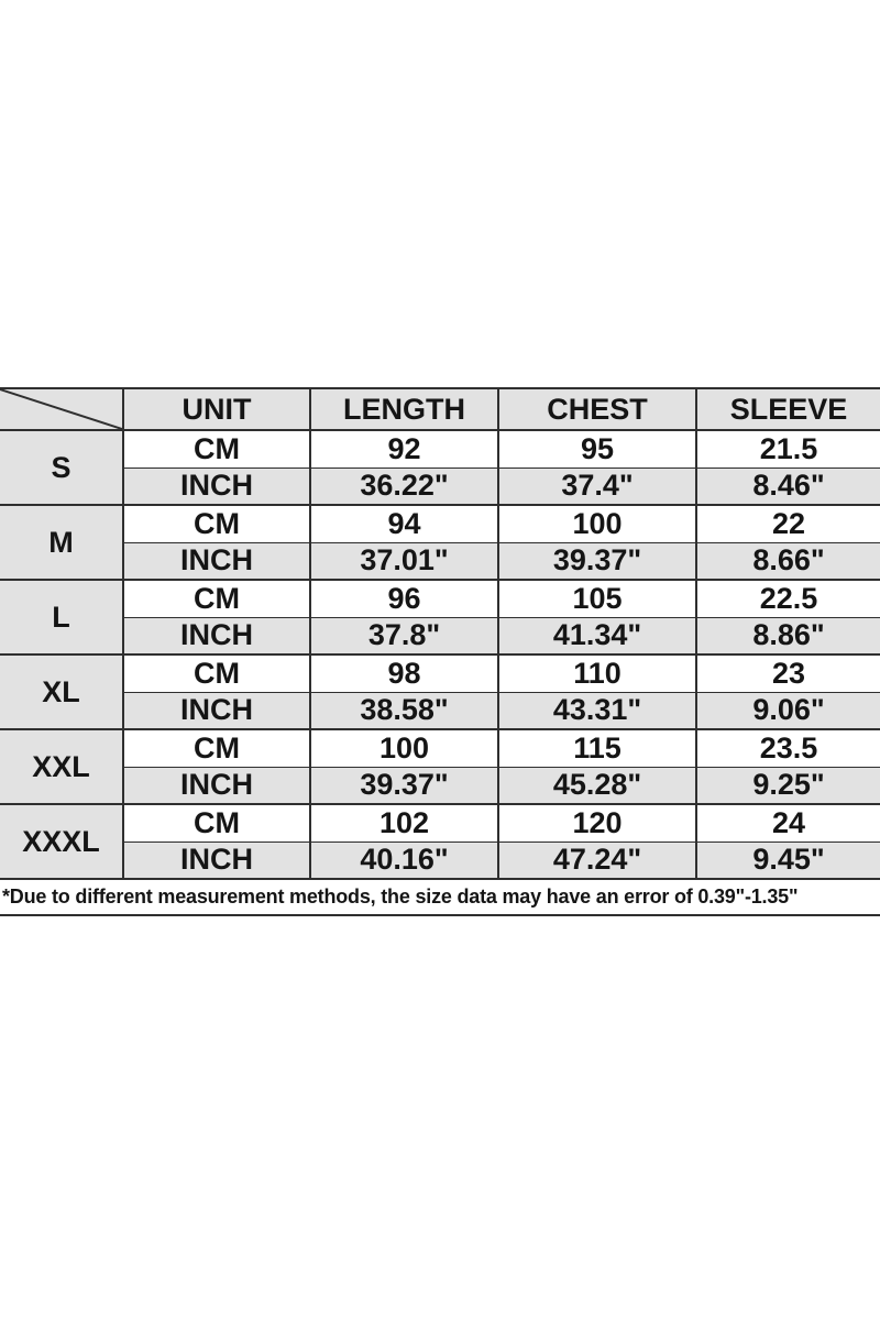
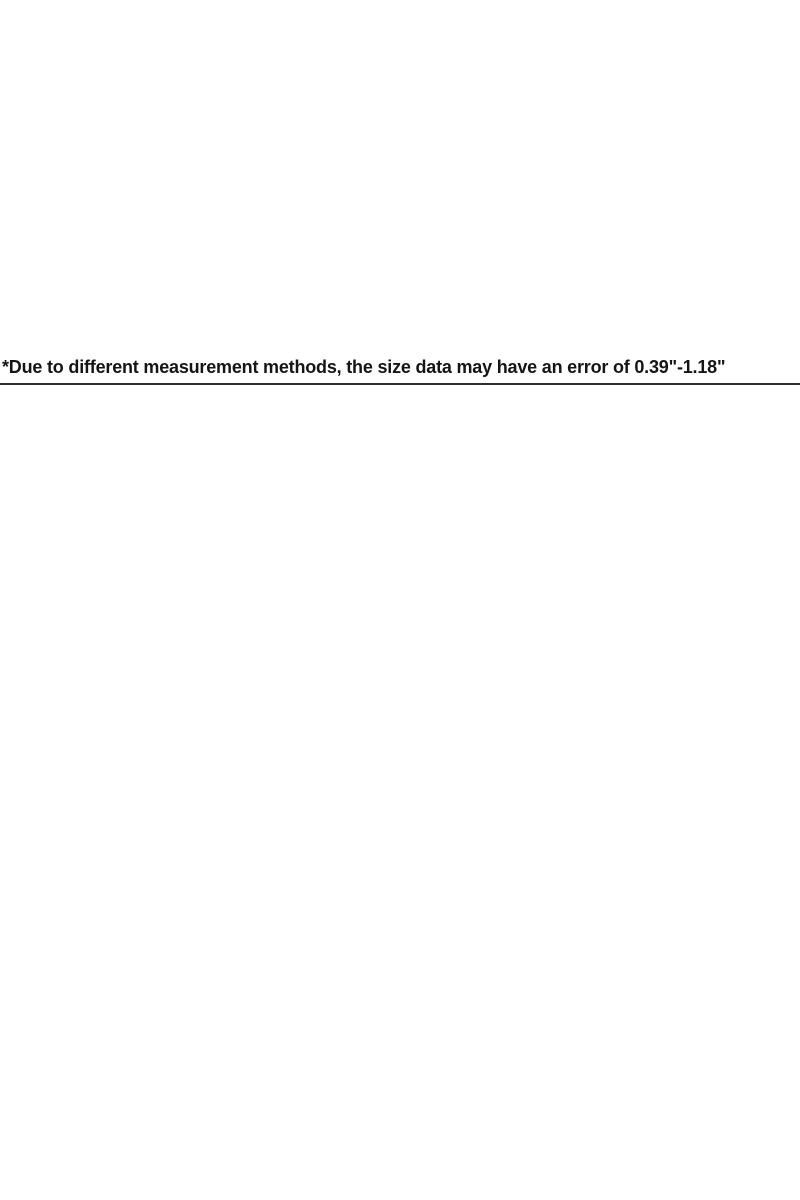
- 	UNIT	LENGTH	CHEST	SLEEVE
- S	CM	92	95	21.5
- INCH	36.22"	37.4"	8.46"
- M	CM	94	100	22
- INCH	37.01"	39.37"	8.66"
- L	CM	96	105	22.5
- INCH	37.8"	41.34"	8.86"
- XL	CM	98	110	23
- INCH	38.58"	43.31"	9.06"
- XXL	CM	100	115	23.5
- INCH	39.37"	45.28"	9.25"
- XXXL	CM	102	120	24
- INCH	40.16"	47.24"	9.45"
- *Due to different measurement methods, the size data may have an error of 0.39"-1.35"
+ *Due to different measurement methods, the size data may have an error of 0.39"-1.18"
